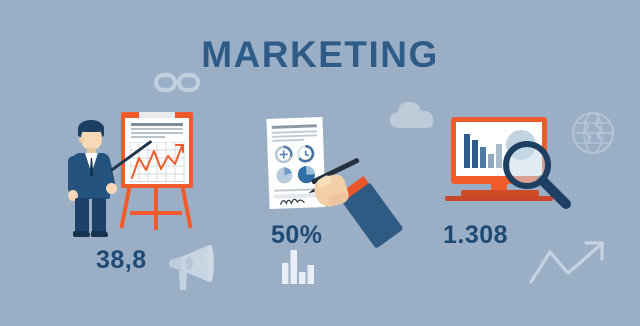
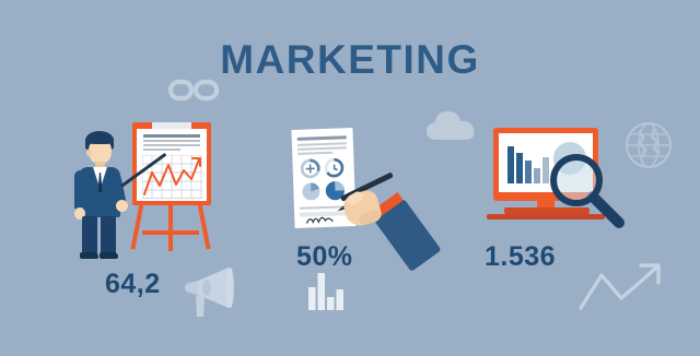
  MARKETING
- 38,8
+ 64,2
  50%
- 1.308
+ 1.536
